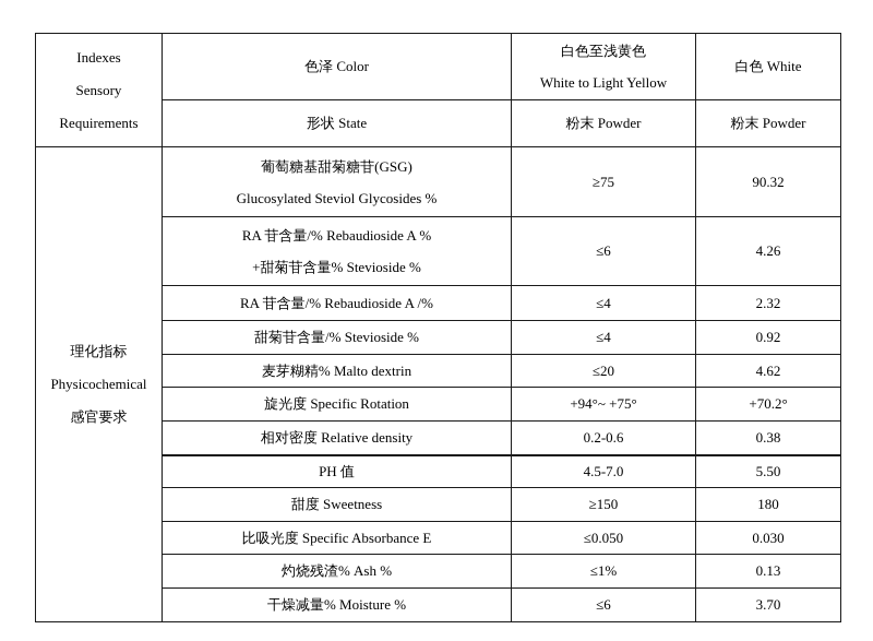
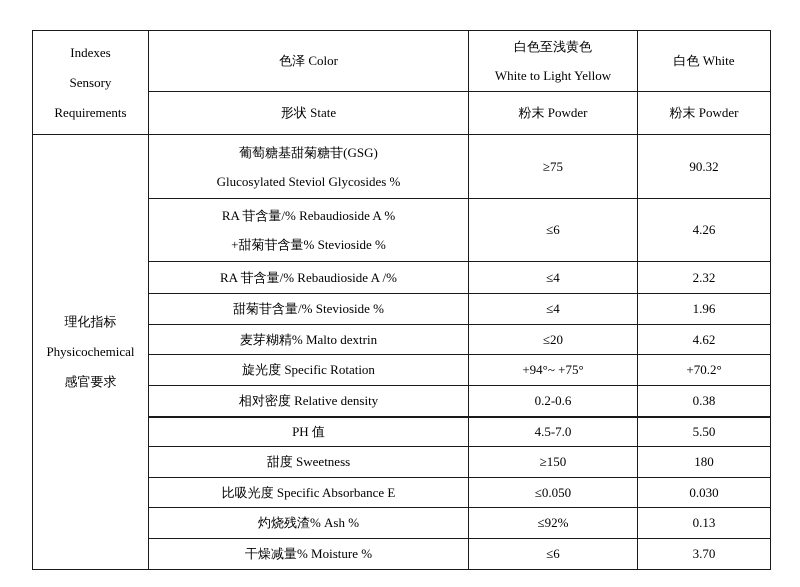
  Indexes Sensory Requirements	色泽 Color	白色至浅黄色 White to Light Yellow	白色 White
  形状 State	粉末 Powder	粉末 Powder
  理化指标 Physicochemical 感官要求	葡萄糖基甜菊糖苷(GSG) Glucosylated Steviol Glycosides %	≥75	90.32
  RA 苷含量/% Rebaudioside A % +甜菊苷含量% Stevioside %	≤6	4.26
  RA 苷含量/% Rebaudioside A /%	≤4	2.32
- 甜菊苷含量/% Stevioside %	≤4	0.92
+ 甜菊苷含量/% Stevioside %	≤4	1.96
  麦芽糊精% Malto dextrin	≤20	4.62
  旋光度 Specific Rotation	+94°~ +75°	+70.2°
  相对密度 Relative density	0.2-0.6	0.38
  PH 值	4.5-7.0	5.50
  甜度 Sweetness	≥150	180
  比吸光度 Specific Absorbance E	≤0.050	0.030
- 灼烧残渣% Ash %	≤1%	0.13
+ 灼烧残渣% Ash %	≤92%	0.13
  干燥减量% Moisture %	≤6	3.70
